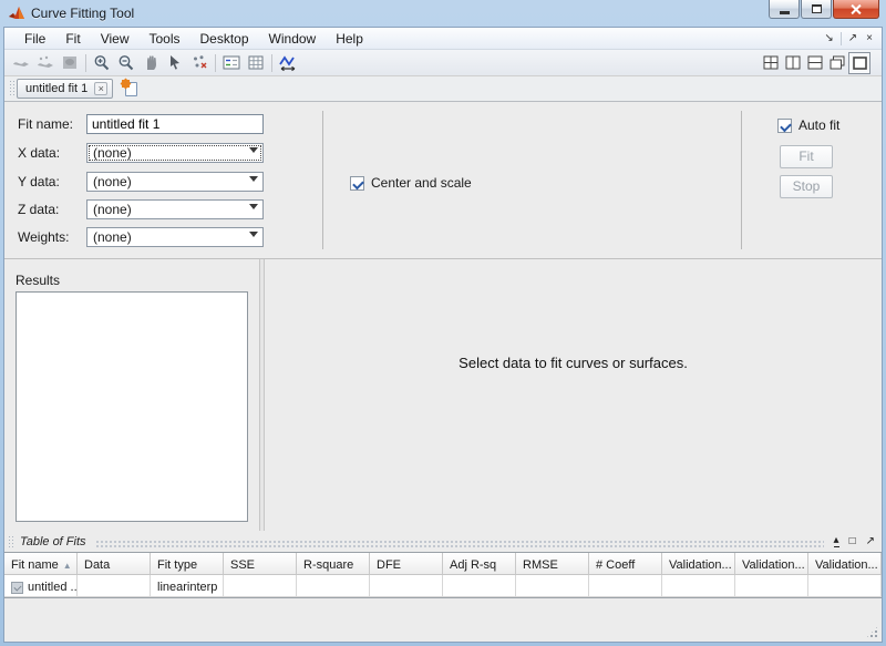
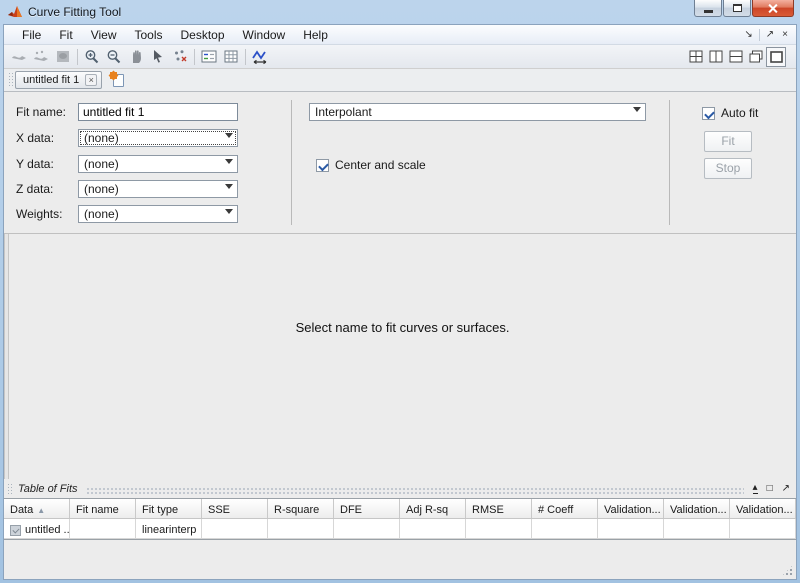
  Curve Fitting Tool
  File
  Fit
  View
  Tools
  Desktop
  Window
  Help
  ↘
  ↗
  ×
  untitled fit 1
  ×
  Fit name:
  untitled fit 1
  X data:
  (none)
  Y data:
  (none)
  Z data:
  (none)
  Weights:
  (none)
+ Interpolant
  Center and scale
  Auto fit
  Fit
  Stop
- Results
- Select data to fit curves or surfaces.
+ Select name to fit curves or surfaces.
  Table of Fits
  ▴
  □
  ↗
- Fit name
+ Data
  ▲
- Data
+ Fit name
  Fit type
  SSE
  R-square
  DFE
  Adj R-sq
  RMSE
  # Coeff
  Validation...
  Validation...
  Validation...
  untitled ..
  linearinterp
